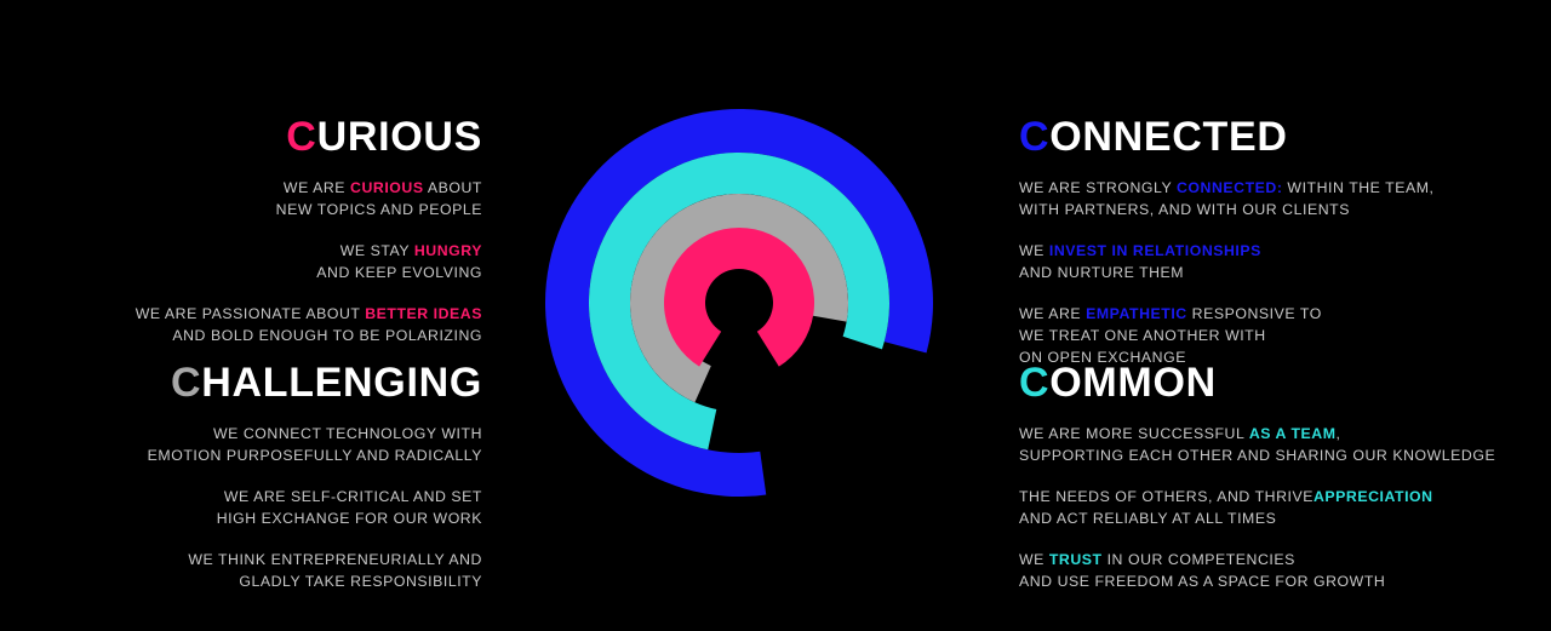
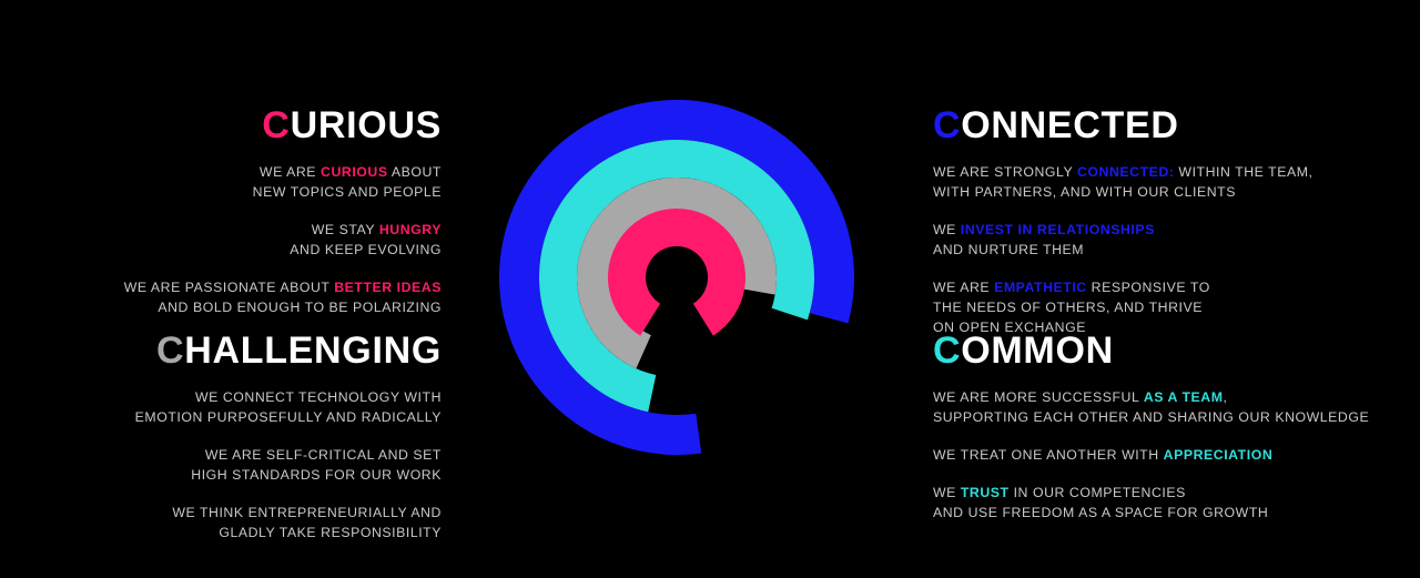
  CURIOUS
  WE ARE CURIOUS ABOUT
  NEW TOPICS AND PEOPLE
  WE STAY HUNGRY
  AND KEEP EVOLVING
  WE ARE PASSIONATE ABOUT BETTER IDEAS
  AND BOLD ENOUGH TO BE POLARIZING
  CHALLENGING
  WE CONNECT TECHNOLOGY WITH
  EMOTION PURPOSEFULLY AND RADICALLY
  WE ARE SELF-CRITICAL AND SET
- HIGH EXCHANGE FOR OUR WORK
+ HIGH STANDARDS FOR OUR WORK
  WE THINK ENTREPRENEURIALLY AND
  GLADLY TAKE RESPONSIBILITY
  CONNECTED
  WE ARE STRONGLY CONNECTED: WITHIN THE TEAM,
  WITH PARTNERS, AND WITH OUR CLIENTS
  WE INVEST IN RELATIONSHIPS
  AND NURTURE THEM
  WE ARE EMPATHETIC RESPONSIVE TO
- WE TREAT ONE ANOTHER WITH
+ THE NEEDS OF OTHERS, AND THRIVE
  ON OPEN EXCHANGE
  COMMON
  WE ARE MORE SUCCESSFUL AS A TEAM,
  SUPPORTING EACH OTHER AND SHARING OUR KNOWLEDGE
- THE NEEDS OF OTHERS, AND THRIVEAPPRECIATION
+ WE TREAT ONE ANOTHER WITH APPRECIATION
- AND ACT RELIABLY AT ALL TIMES
  WE TRUST IN OUR COMPETENCIES
  AND USE FREEDOM AS A SPACE FOR GROWTH
